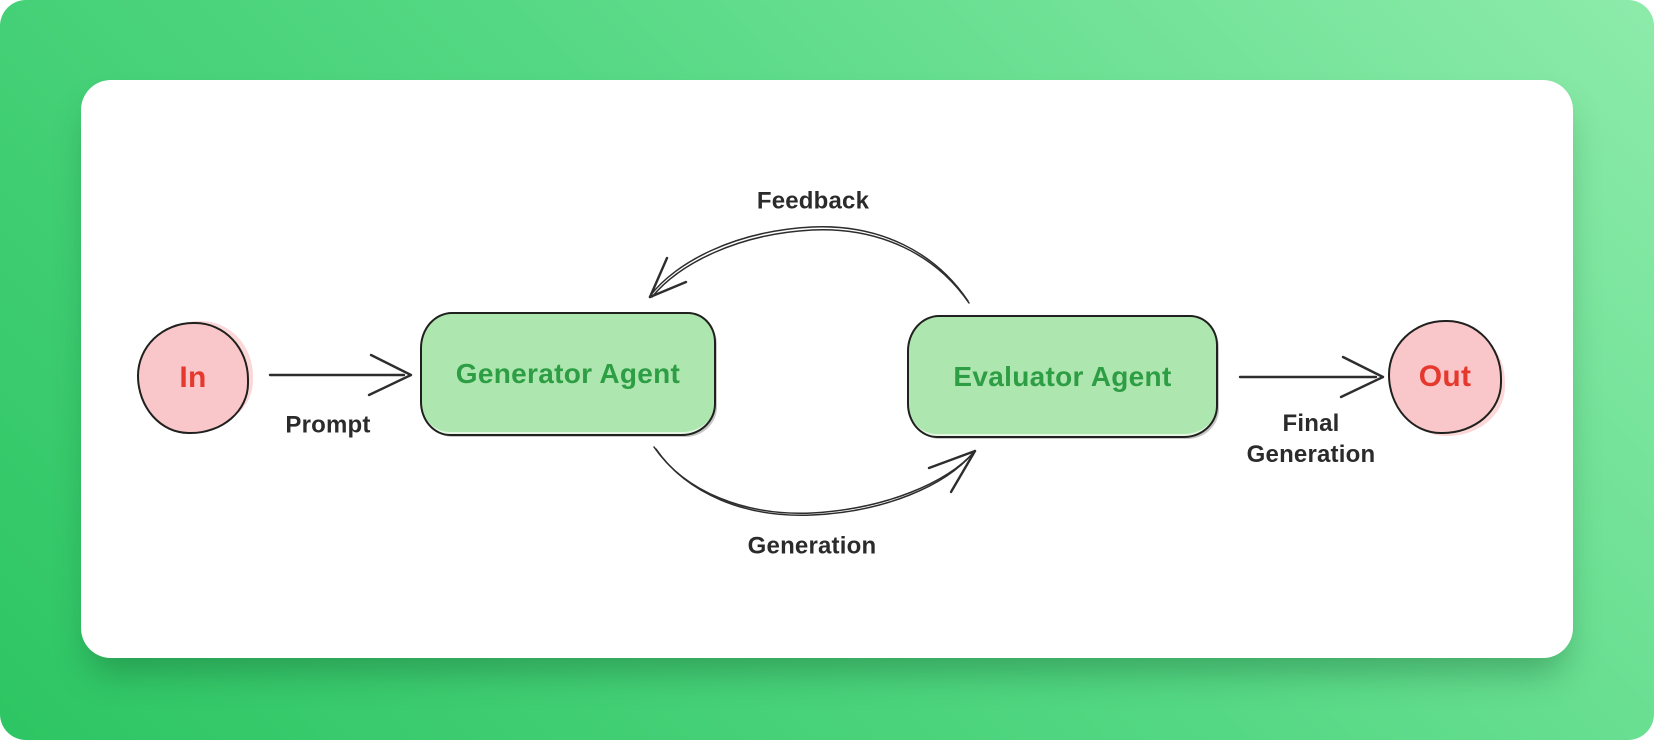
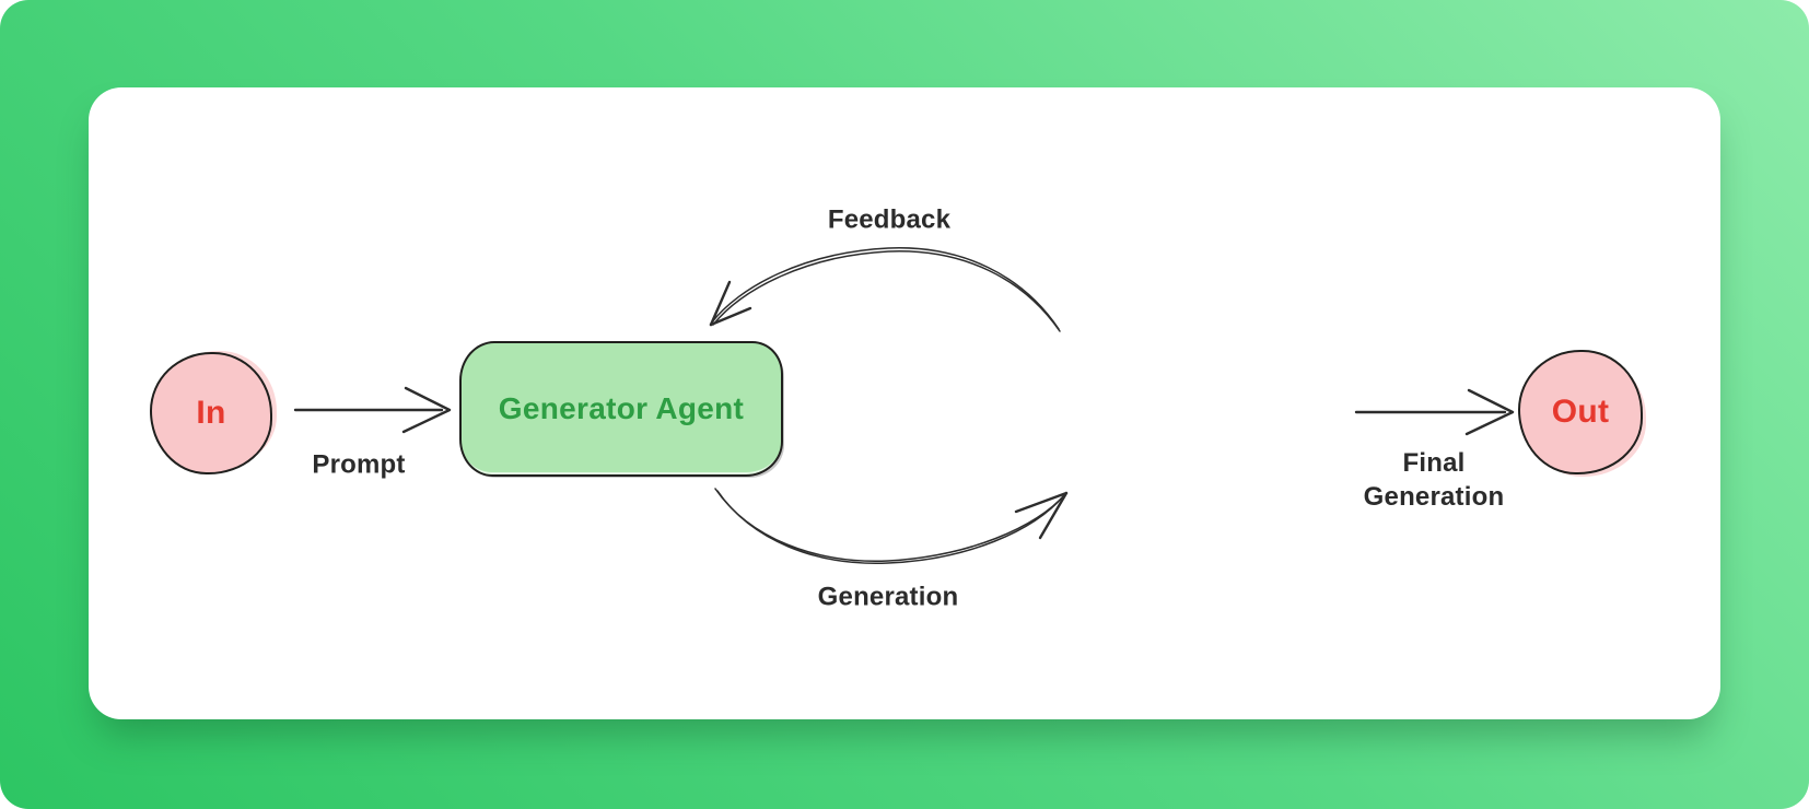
  In
  Generator Agent
- Evaluator Agent
  Out
  Prompt
  Feedback
  Generation
  Final
  Generation
